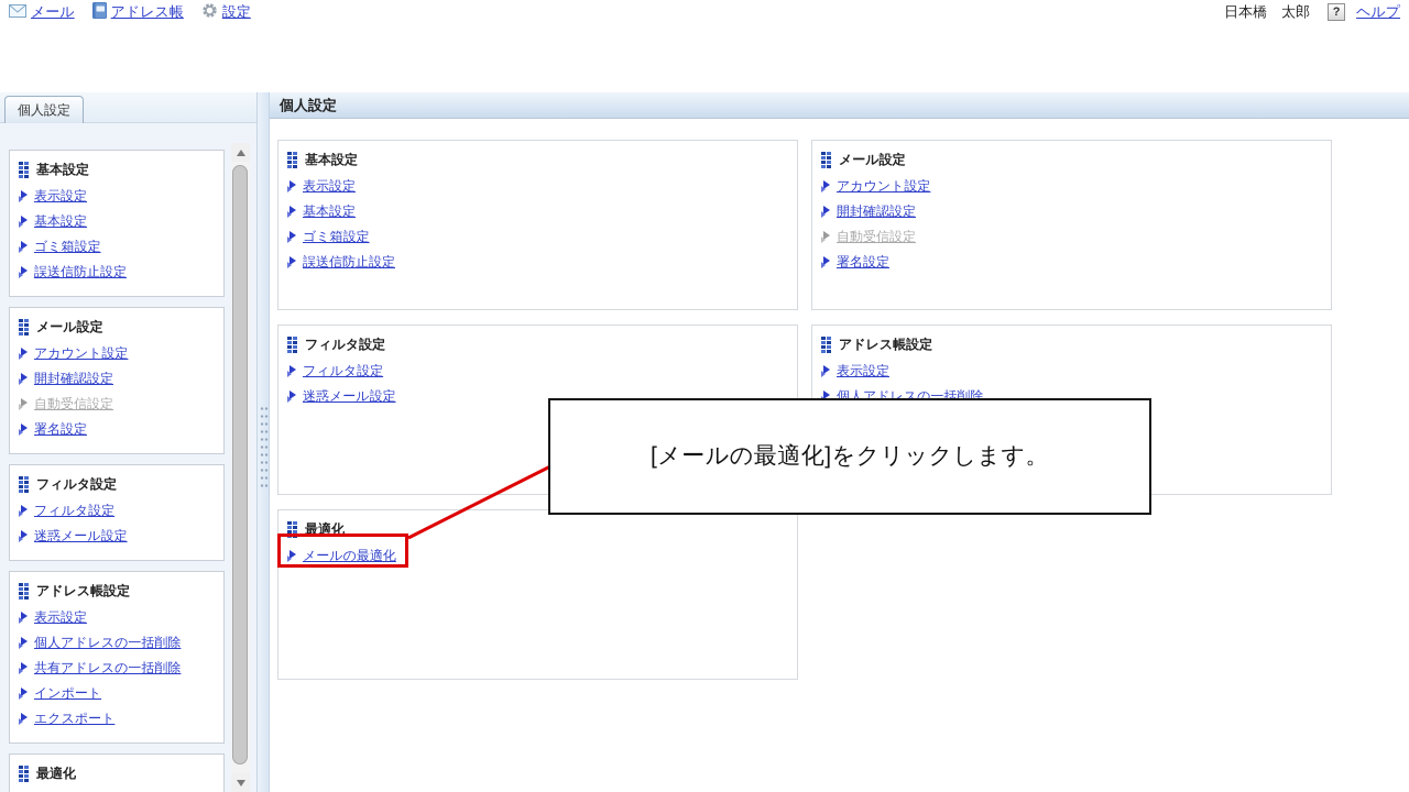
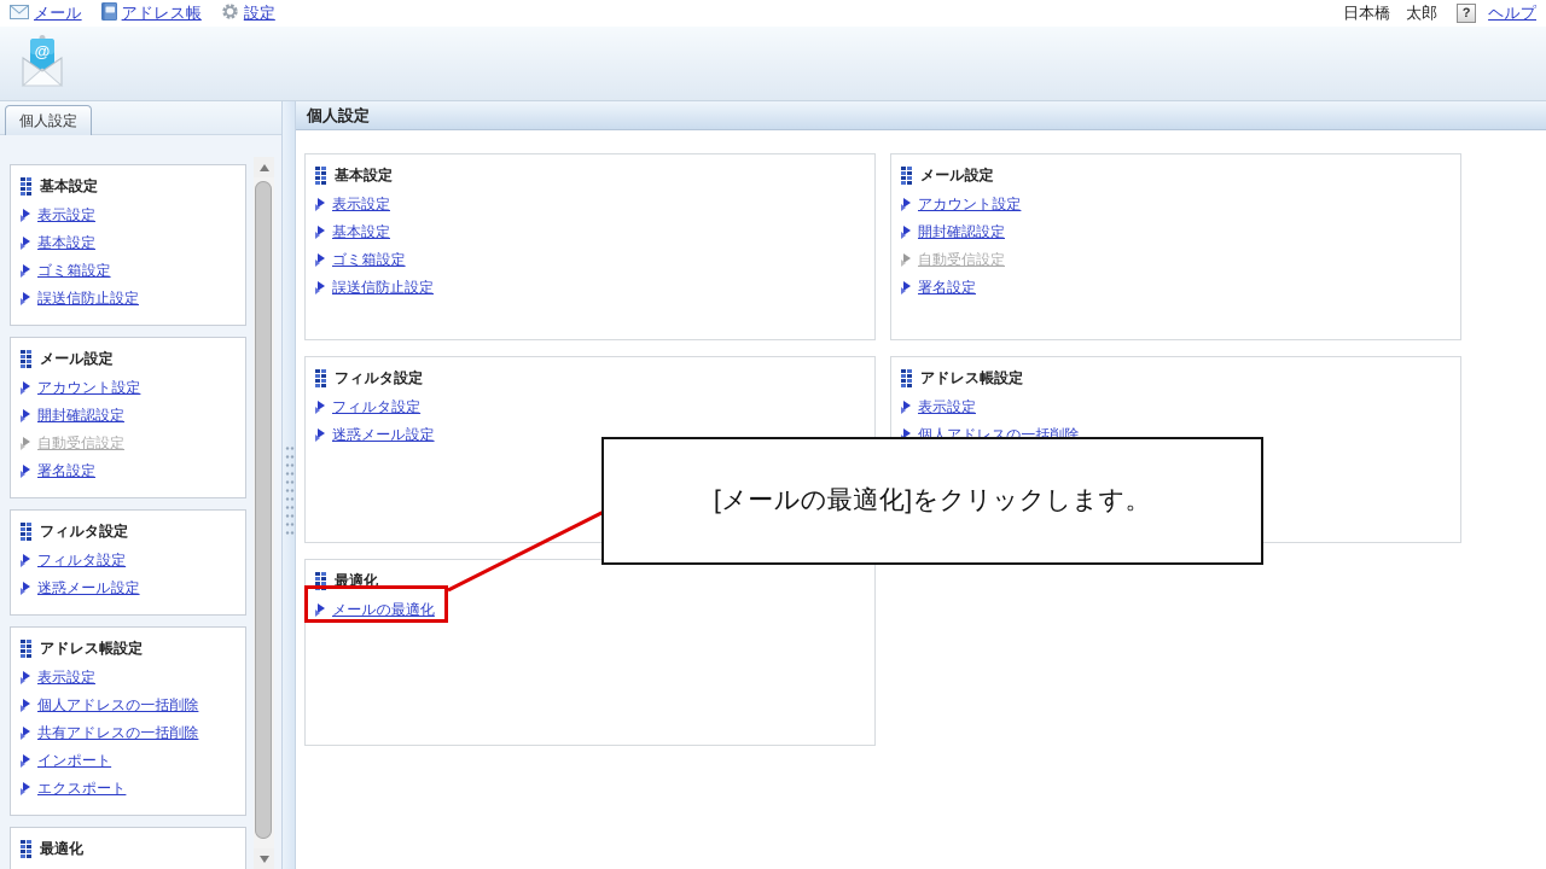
  メール
  アドレス帳
  設定
  日本橋 太郎
  ?
  ヘルプ
+ @
  個人設定
  基本設定
  表示設定
  基本設定
  ゴミ箱設定
  誤送信防止設定
  メール設定
  アカウント設定
  開封確認設定
  自動受信設定
  署名設定
  フィルタ設定
  フィルタ設定
  迷惑メール設定
  アドレス帳設定
  表示設定
  個人アドレスの一括削除
  共有アドレスの一括削除
  インポート
  エクスポート
  最適化
  個人設定
  基本設定
  表示設定
  基本設定
  ゴミ箱設定
  誤送信防止設定
  メール設定
  アカウント設定
  開封確認設定
  自動受信設定
  署名設定
  フィルタ設定
  フィルタ設定
  迷惑メール設定
  アドレス帳設定
  表示設定
  個人アドレスの一括削除
  最適化
  メールの最適化
  [メールの最適化]をクリックします。
